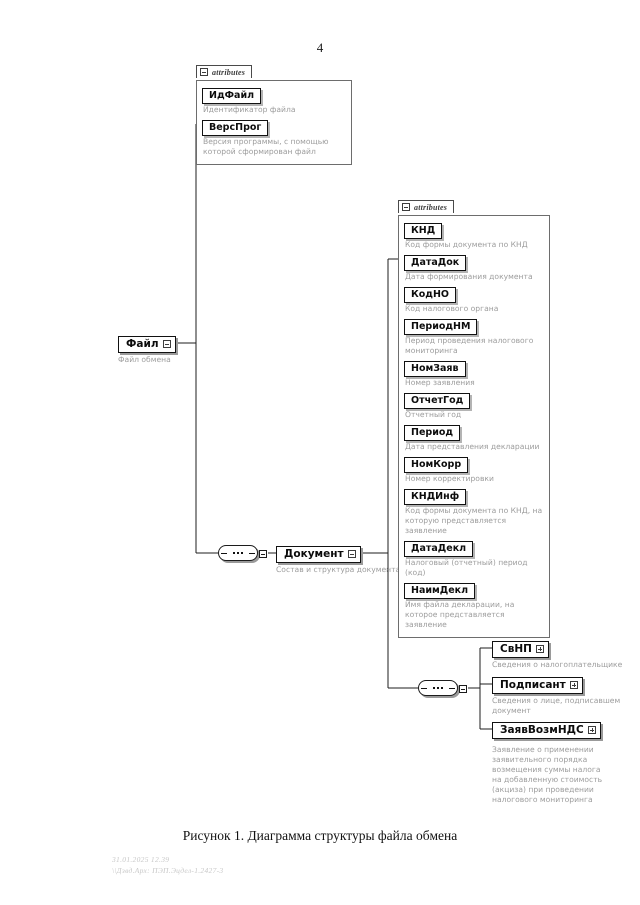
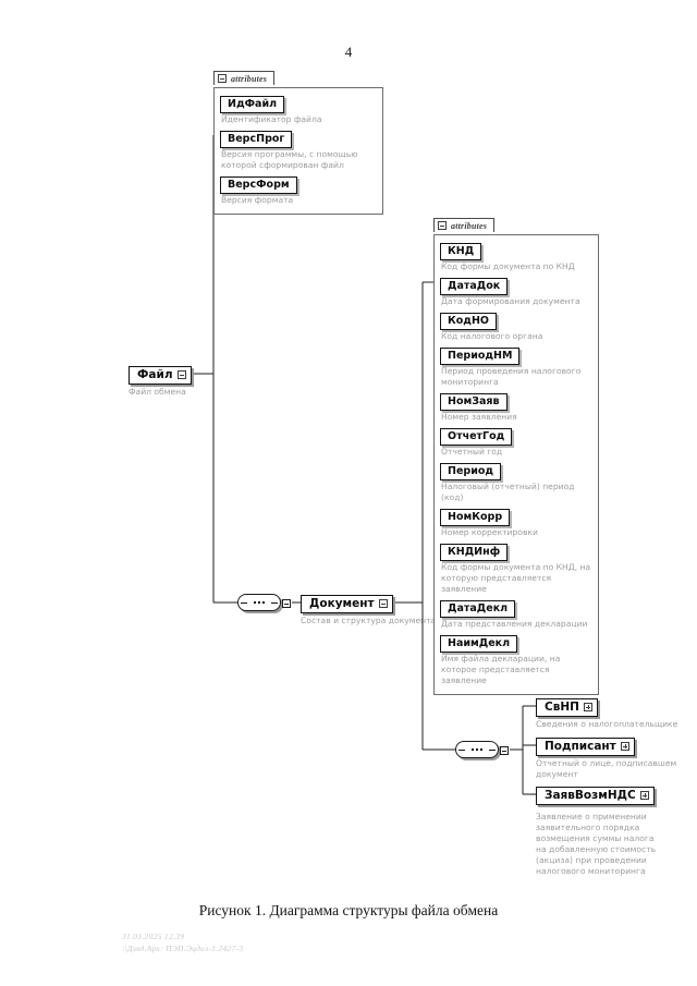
  4
  Файл
  Файл обмена
  attributes
  ИдФайл
  Идентификатор файла
  ВерсПрог
  Версия программы, с помощью которой сформирован файл
+ ВерсФорм
+ Версия формата
  Документ
  Состав и структура документ
  attributes
  КНД
  Код формы документа по КНД
  ДатаДок
  Дата формирования документа
  КодНО
  Код налогового органа
  ПериодНМ
  Период проведения налогового мониторинга
  НомЗаяв
  Номер заявления
  ОтчетГод
  Отчетный год
  Период
- Дата представления декларации
+ Налоговый (отчетный) период (код)
  НомКорр
  Номер корректировки
  КНДИнф
  Код формы документа по КНД, на которую представляется заявление
  ДатаДекл
- Налоговый (отчетный) период (код)
+ Дата представления декларации
  НаимДекл
  Имя файла декларации, на которое представляется заявление
  СвНП
  Сведения о налогоплательщике
  Подписант
- Сведения о лице, подписавшем документ
+ Отчетный о лице, подписавшем документ
  ЗаявВозмНДС
  Заявление о применении заявительного порядка возмещения суммы налога на добавленную стоимость (акциза) при проведении налогового мониторинга
  Рисунок 1. Диаграмма структуры файла обмена
  31.01.2025 12.39
  \\Дзвд.Арх: ПЭП.Эцдел-1.2427-3
